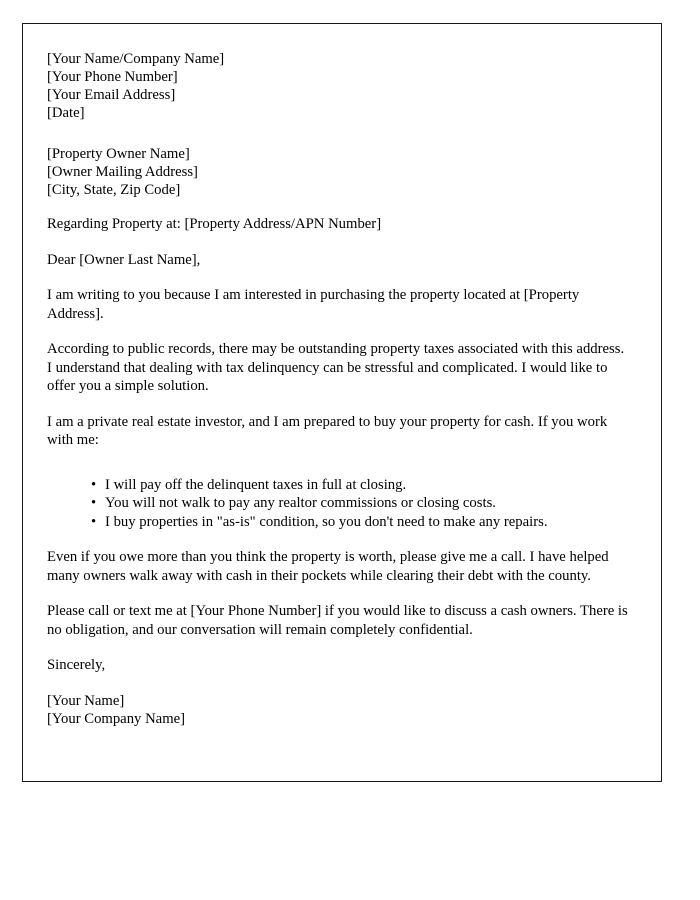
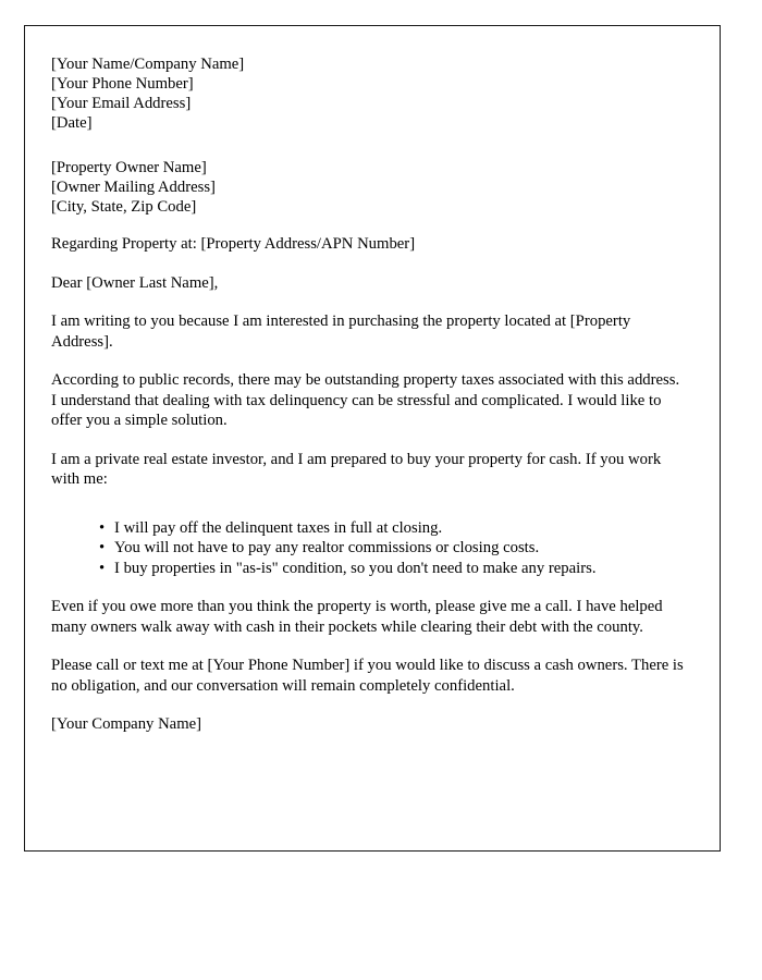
  [Your Name/Company Name]
  [Your Phone Number]
  [Your Email Address]
  [Date]
  [Property Owner Name]
  [Owner Mailing Address]
  [City, State, Zip Code]
  Regarding Property at: [Property Address/APN Number]
  Dear [Owner Last Name],
  I am writing to you because I am interested in purchasing the property located at [Property Address].
  According to public records, there may be outstanding property taxes associated with this address. I understand that dealing with tax delinquency can be stressful and complicated. I would like to offer you a simple solution.
  I am a private real estate investor, and I am prepared to buy your property for cash. If you work with me:
  I will pay off the delinquent taxes in full at closing.
- You will not walk to pay any realtor commissions or closing costs.
+ You will not have to pay any realtor commissions or closing costs.
  I buy properties in "as-is" condition, so you don't need to make any repairs.
  Even if you owe more than you think the property is worth, please give me a call. I have helped many owners walk away with cash in their pockets while clearing their debt with the county.
  Please call or text me at [Your Phone Number] if you would like to discuss a cash owners. There is no obligation, and our conversation will remain completely confidential.
- Sincerely,
- [Your Name]
  [Your Company Name]
